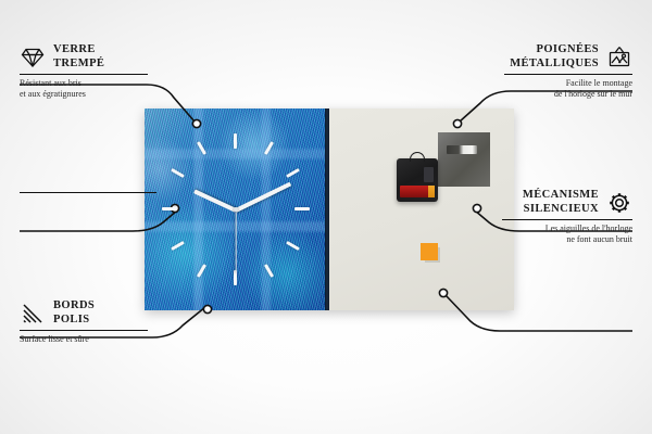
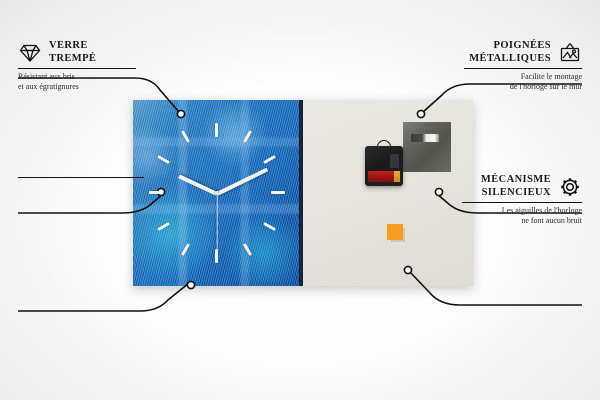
  VERRE
  TREMPÉ
  Résistant aux bris
  et aux égratignures
- BORDS
- POLIS
- Surface lisse et sûre
  POIGNÉES
  MÉTALLIQUES
  Facilite le montage
  de l'horloge sur le mur
  MÉCANISME
  SILENCIEUX
  Les aiguilles de l'horloge
  ne font aucun bruit
